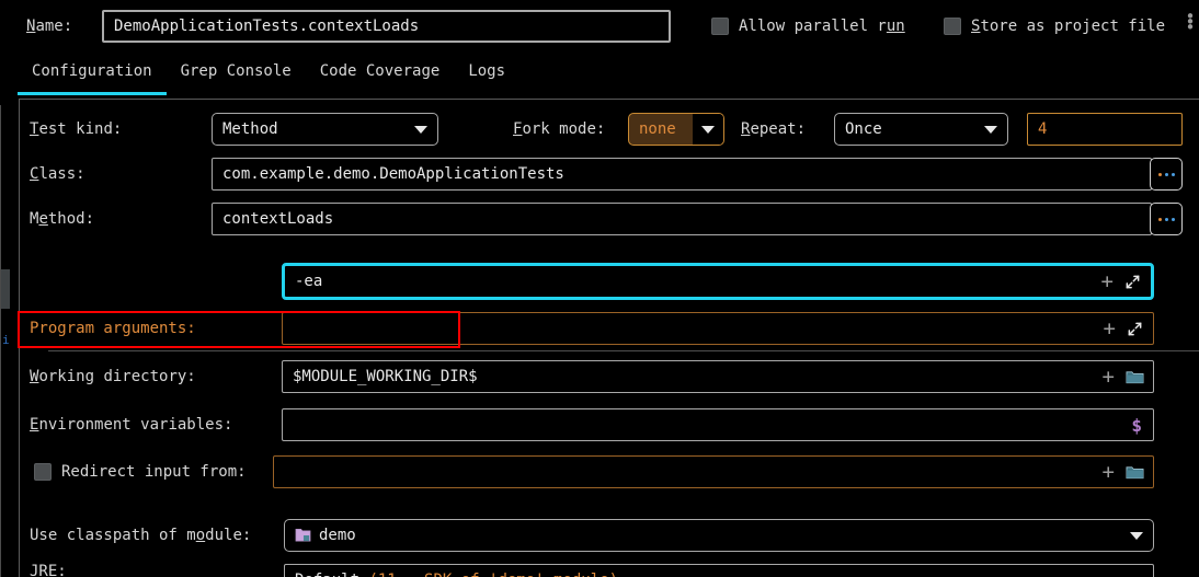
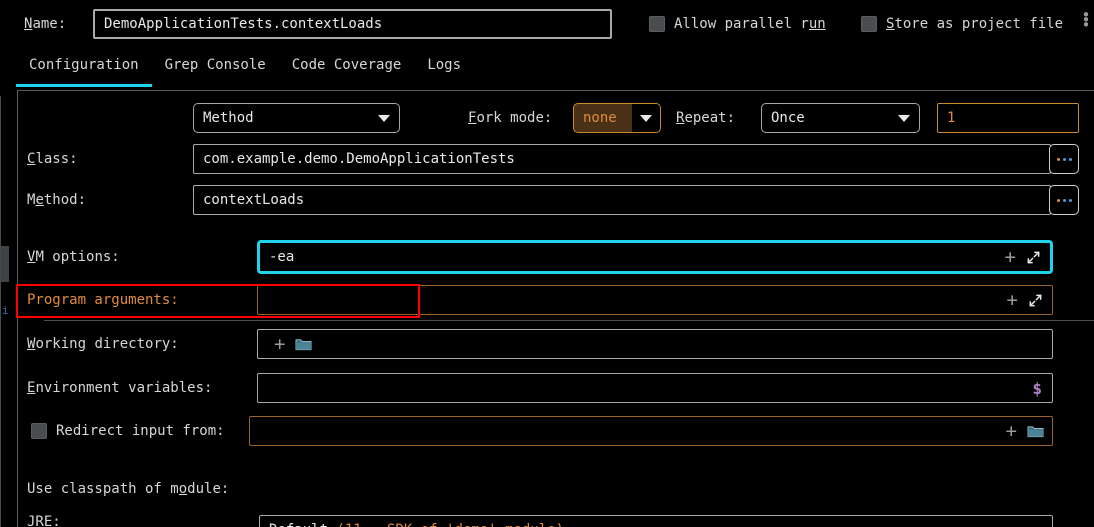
  Name:
  DemoApplicationTests.contextLoads
  Allow parallel run
  Store as project file
  •
  •
  •
  Configuration
  Grep Console
  Code Coverage
  Logs
  i
- Test kind:
  Method
  Fork mode:
  none
  Repeat:
  Once
- 4
+ 1
  Class:
  com.example.demo.DemoApplicationTests
  Method:
  contextLoads
+ VM options:
  -ea
  +
  Program arguments:
  +
  Working directory:
- $MODULE_WORKING_DIR$
  +
  Environment variables:
  $
  Redirect input from:
  +
  Use classpath of module:
- demo
  JRE:
